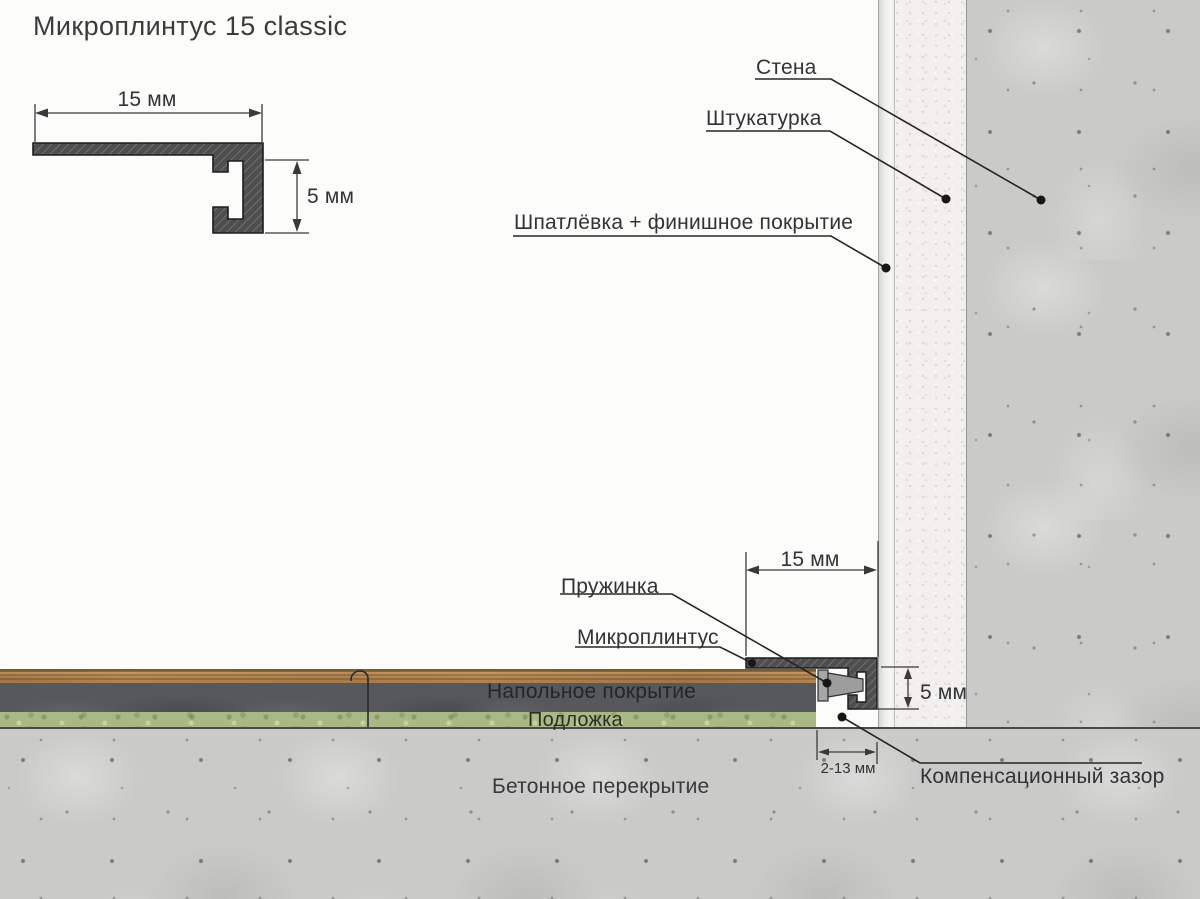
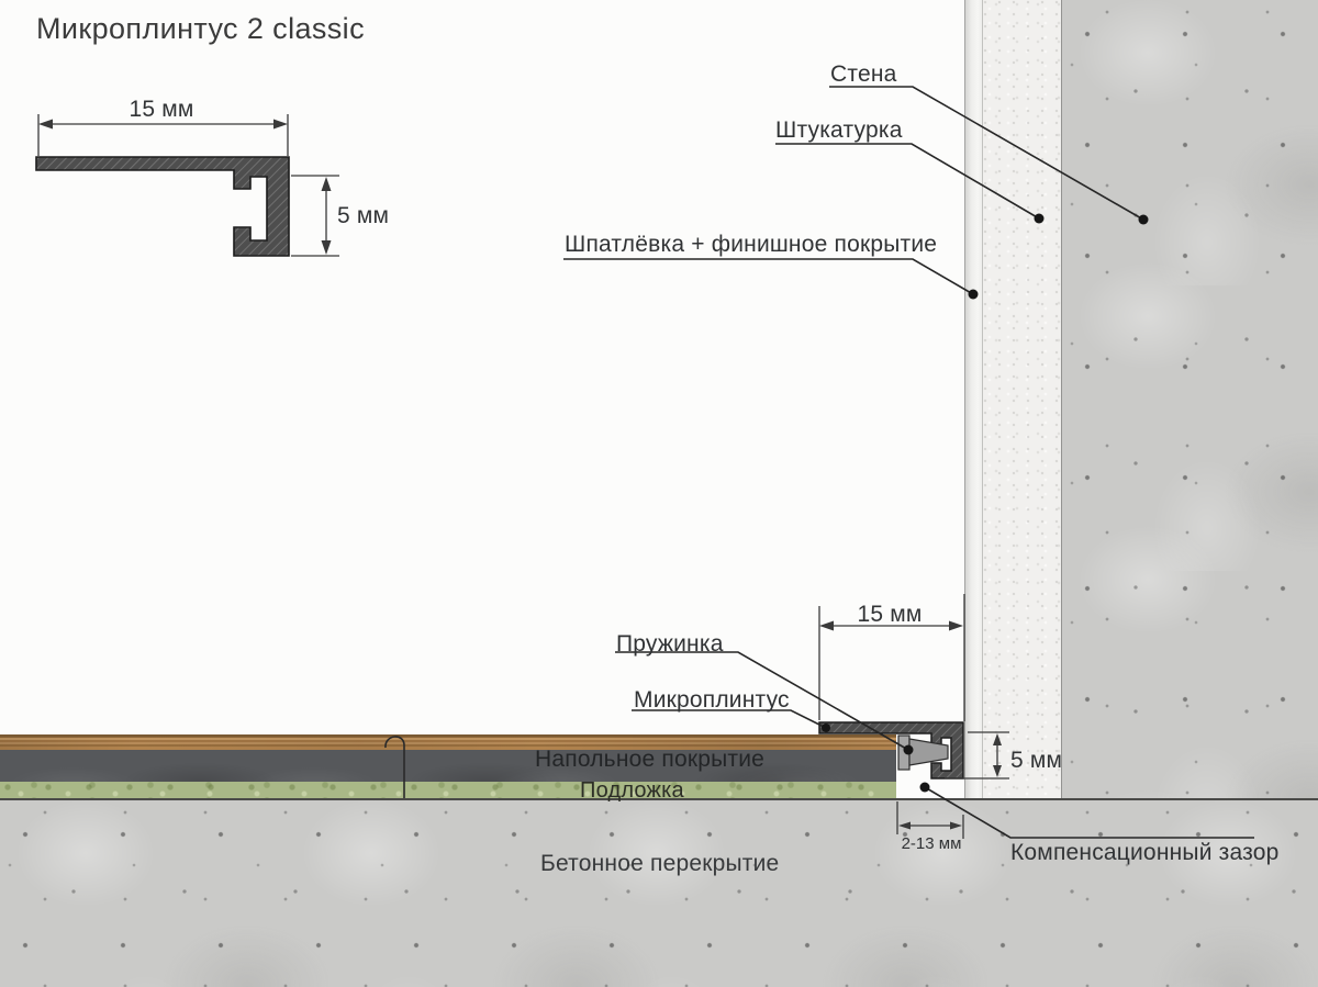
- Микроплинтус 15 classic
+ Микроплинтус 2 classic
  15 мм
  5 мм
  Стена
  Штукатурка
  Шпатлёвка + финишное покрытие
  Пружинка
  Микроплинтус
  15 мм
  5 мм
  2-13 мм
  Компенсационный зазор
  Напольное покрытие
  Подложка
  Бетонное перекрытие
